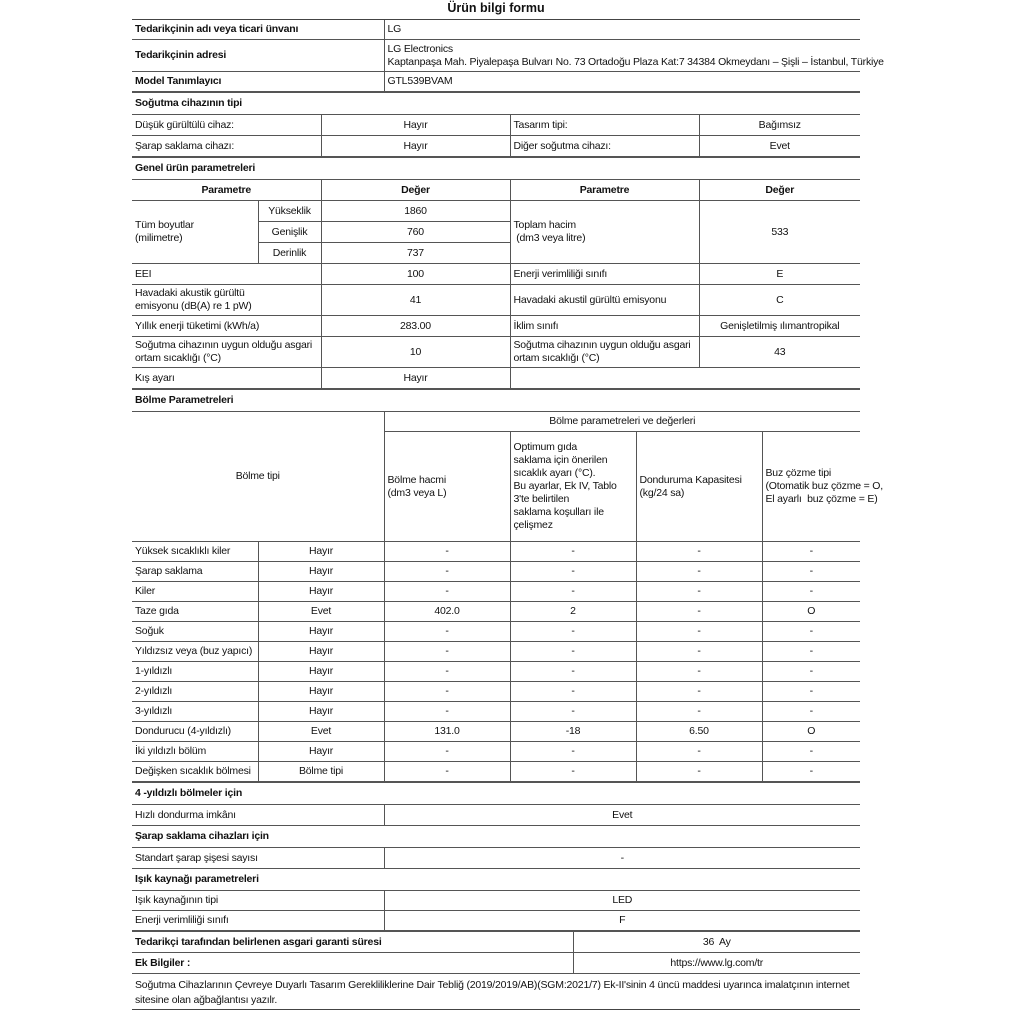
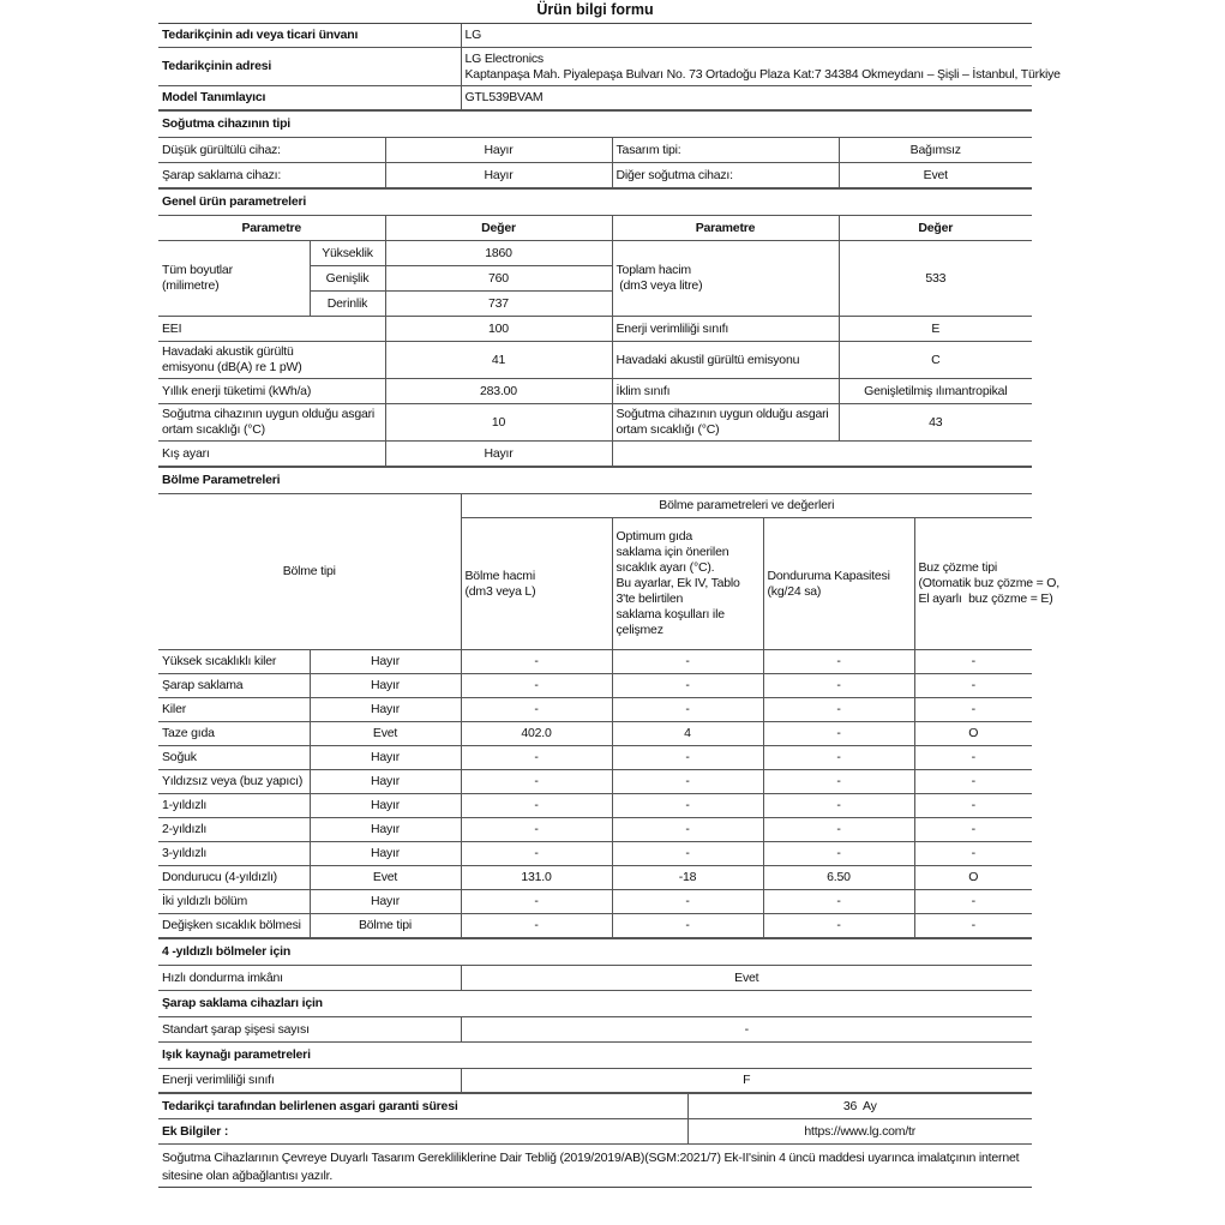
  Ürün bilgi formu
  Tedarikçinin adı veya ticari ünvanı	LG
  Tedarikçinin adresi	LG Electronics Kaptanpaşa Mah. Piyalepaşa Bulvarı No. 73 Ortadoğu Plaza Kat:7 34384 Okmeydanı – Şişli – İstanbul, Türkiye
  Model Tanımlayıcı	GTL539BVAM
  Soğutma cihazının tipi
  Düşük gürültülü cihaz:	Hayır	Tasarım tipi:	Bağımsız
  Şarap saklama cihazı:	Hayır	Diğer soğutma cihazı:	Evet
  Genel ürün parametreleri
  Parametre	Değer	Parametre	Değer
  Tüm boyutlar (milimetre)	Yükseklik	1860	Toplam hacim (dm3 veya litre)	533
  Genişlik	760
  Derinlik	737
  EEI	100	Enerji verimliliği sınıfı	E
  Havadaki akustik gürültü emisyonu (dB(A) re 1 pW)	41	Havadaki akustil gürültü emisyonu	C
  Yıllık enerji tüketimi (kWh/a)	283.00	İklim sınıfı	Genişletilmiş ılımantropikal
  Soğutma cihazının uygun olduğu asgari ortam sıcaklığı (°C)	10	Soğutma cihazının uygun olduğu asgari ortam sıcaklığı (°C)	43
  Kış ayarı	Hayır
  Bölme Parametreleri
  Bölme tipi	Bölme parametreleri ve değerleri
  Bölme hacmi (dm3 veya L)	Optimum gıda saklama için önerilen sıcaklık ayarı (°C). Bu ayarlar, Ek IV, Tablo 3'te belirtilen saklama koşulları ile çelişmez	Donduruma Kapasitesi (kg/24 sa)	Buz çözme tipi (Otomatik buz çözme = O, El ayarlı buz çözme = E)
  Yüksek sıcaklıklı kiler	Hayır	-	-	-	-
  Şarap saklama	Hayır	-	-	-	-
  Kiler	Hayır	-	-	-	-
- Taze gıda	Evet	402.0	2	-	O
+ Taze gıda	Evet	402.0	4	-	O
  Soğuk	Hayır	-	-	-	-
  Yıldızsız veya (buz yapıcı)	Hayır	-	-	-	-
  1-yıldızlı	Hayır	-	-	-	-
  2-yıldızlı	Hayır	-	-	-	-
  3-yıldızlı	Hayır	-	-	-	-
  Dondurucu (4-yıldızlı)	Evet	131.0	-18	6.50	O
  İki yıldızlı bölüm	Hayır	-	-	-	-
  Değişken sıcaklık bölmesi	Bölme tipi	-	-	-	-
  4 -yıldızlı bölmeler için
  Hızlı dondurma imkânı	Evet
  Şarap saklama cihazları için
  Standart şarap şişesi sayısı	-
  Işık kaynağı parametreleri
- Işık kaynağının tipi	LED
  Enerji verimliliği sınıfı	F
  Tedarikçi tarafından belirlenen asgari garanti süresi	36 Ay
  Ek Bilgiler :	https://www.lg.com/tr
  Soğutma Cihazlarının Çevreye Duyarlı Tasarım Gerekliliklerine Dair Tebliğ (2019/2019/AB)(SGM:2021/7) Ek-II'sinin 4 üncü maddesi uyarınca imalatçının internet sitesine olan ağbağlantısı yazılr.
